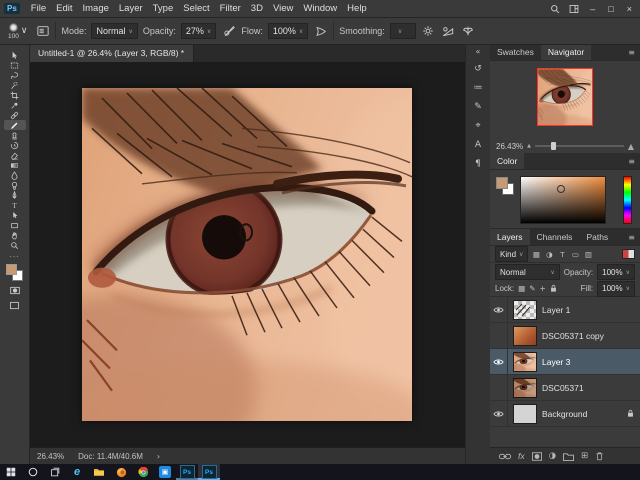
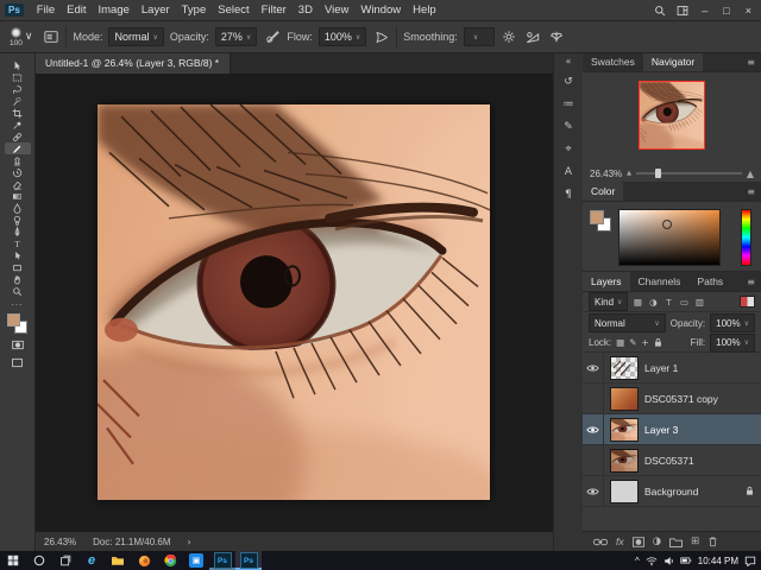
  Ps
  File
  Edit
  Image
  Layer
  Type
  Select
  Filter
  3D
  View
  Window
  Help
  –
  □
  ×
  ∨
  Mode:
  Normal
  Opacity:
  27%
  Flow:
  100%
  Smoothing:
  T
  ···
  Untitled-1 @ 26.4% (Layer 3, RGB/8) *
  26.43%
- Doc: 11.4M/40.6M
+ Doc: 21.1M/40.6M
  ›
  «
  ↺
  ≔
  ✎
  ⌖
  A
  ¶
  Swatches
  Navigator
  ≡
  26.43%
  ▲
  Color
  ≡
  Layers
  Channels
  Paths
  ≡
  Kind
  ▦
  ◑
  T
  ▭
  ▥
  Normal
  Opacity:
  100%
  Lock:
  ▦
  ✎
  +
  Fill:
  100%
  Layer 1
  DSC05371 copy
  Layer 3
  DSC05371
  Background
  fx
  ◑
  ⊞
  e
+ ^
+ 10:44 PM
